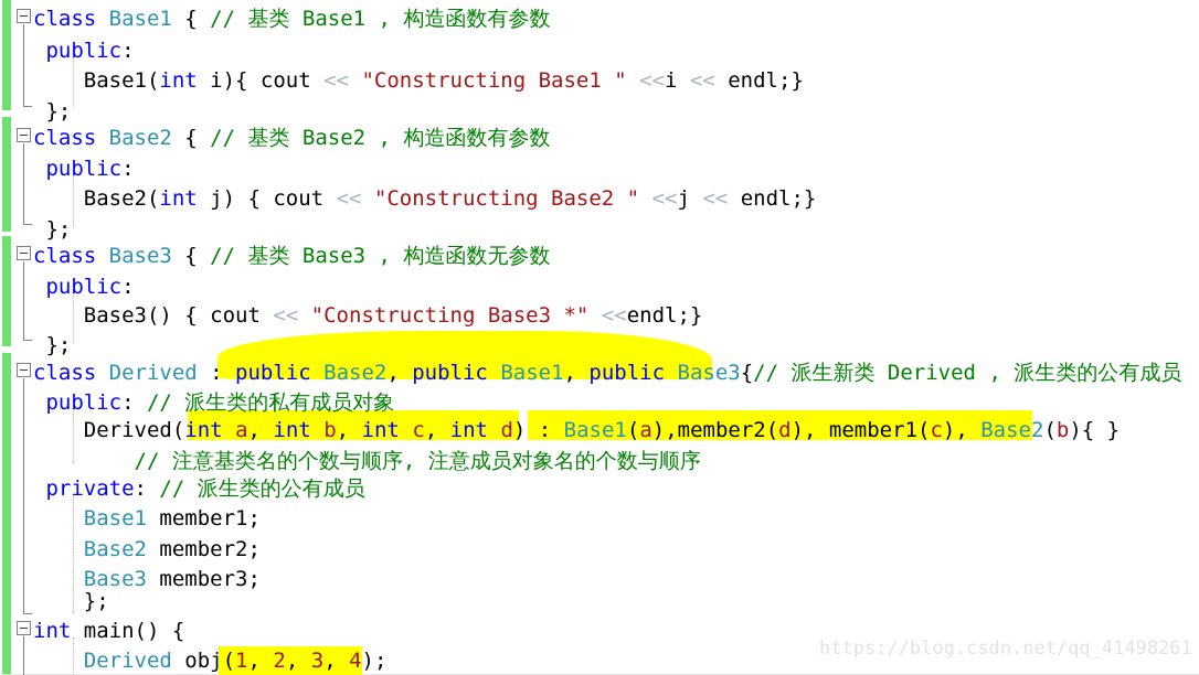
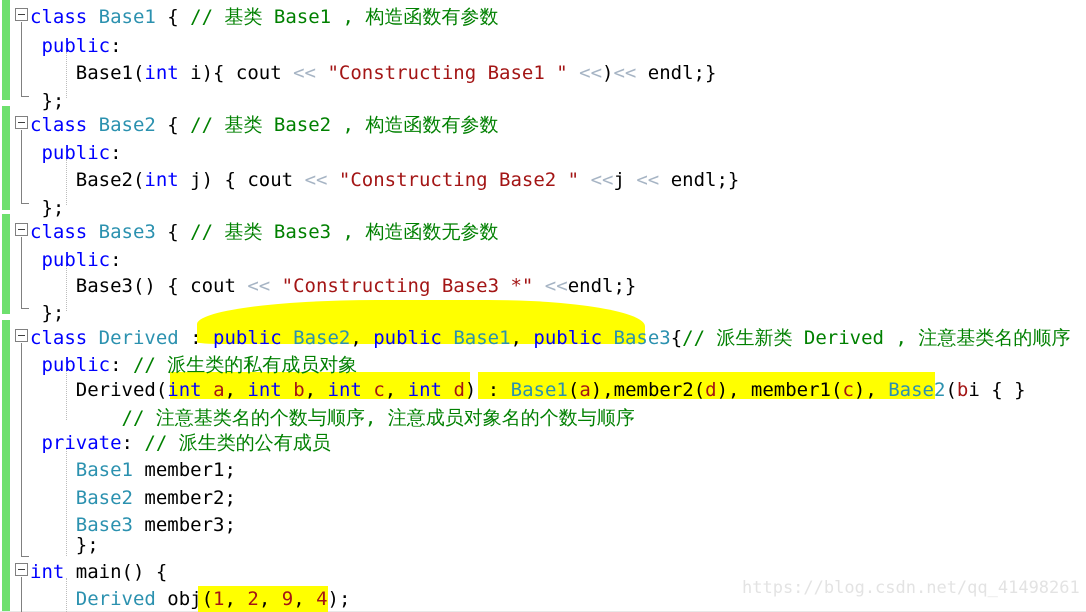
  class Base1 { // 基类 Base1 , 构造函数有参数
  public:
- Base1(int i){ cout << "Constructing Base1 " <<i << endl;}
+ Base1(int i){ cout << "Constructing Base1 " <<)<< endl;}
  };
  class Base2 { // 基类 Base2 , 构造函数有参数
  public:
  Base2(int j) { cout << "Constructing Base2 " <<j << endl;}
  };
  class Base3 { // 基类 Base3 , 构造函数无参数
  public:
  Base3() { cout << "Constructing Base3 *" <<endl;}
  };
- class Derived : public Base2, public Base1, public Base3{// 派生新类 Derived , 派生类的公有成员
+ class Derived : public Base2, public Base1, public Base3{// 派生新类 Derived , 注意基类名的顺序
  public: // 派生类的私有成员对象
- Derived(int a, int b, int c, int d) : Base1(a),member2(d), member1(c), Base2(b){ }
+ Derived(int a, int b, int c, int d) : Base1(a),member2(d), member1(c), Base2(bi { }
  // 注意基类名的个数与顺序, 注意成员对象名的个数与顺序
  private: // 派生类的公有成员
  Base1 member1;
  Base2 member2;
  Base3 member3;
  };
  int main() {
- Derived obj(1, 2, 3, 4);
+ Derived obj(1, 2, 9, 4);
  https://blog.csdn.net/qq_41498261
